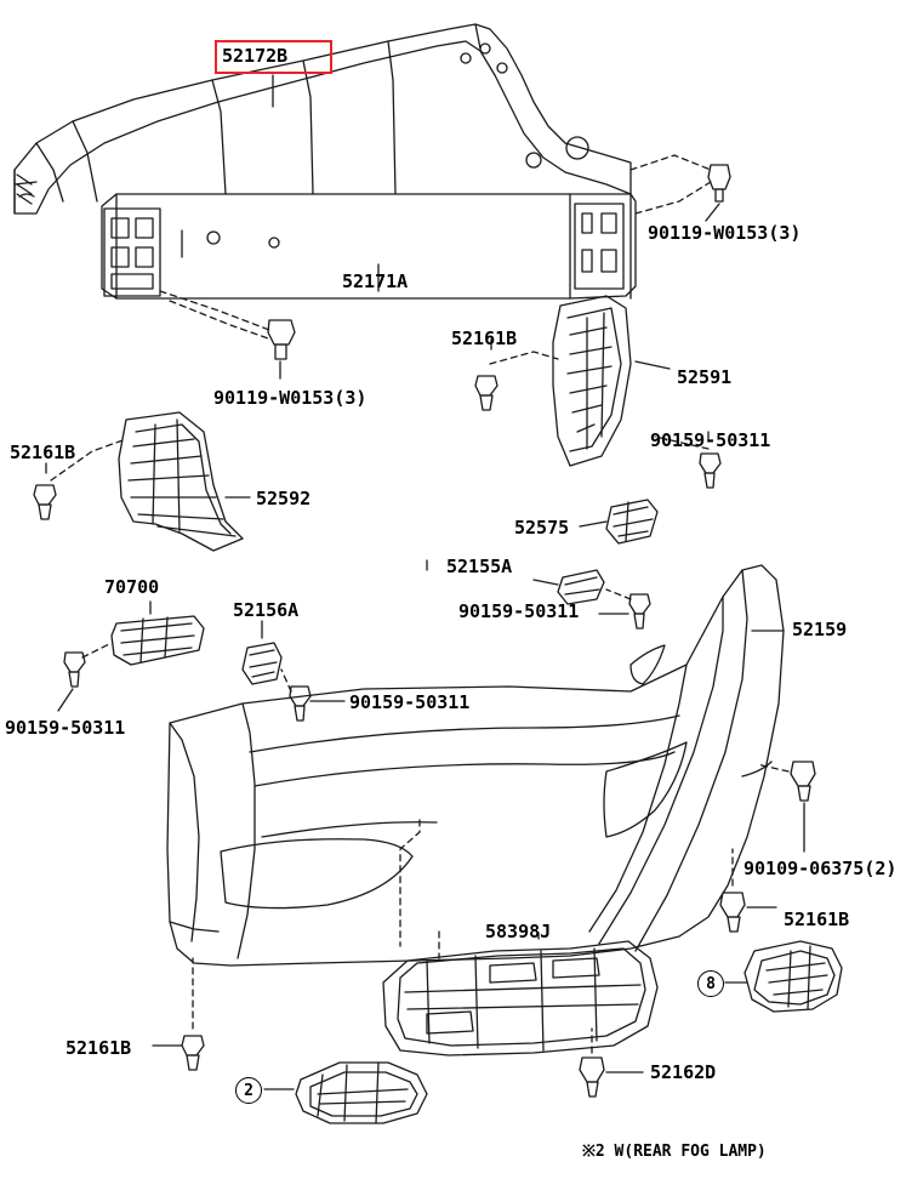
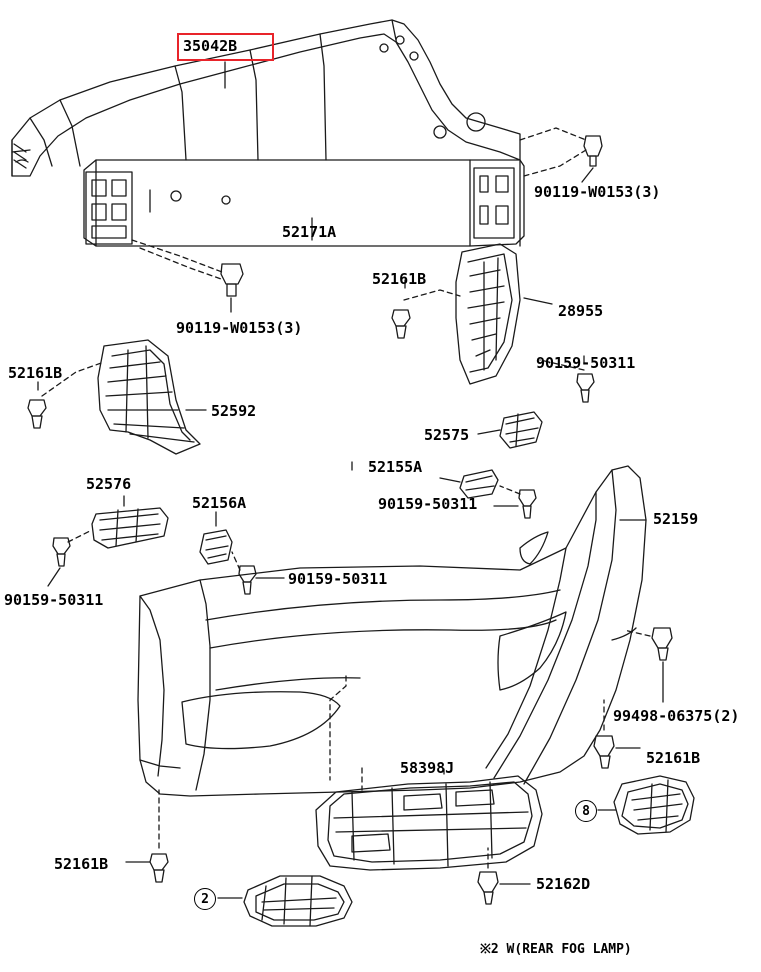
- 52172B
+ 35042B
  90119-W0153(3)
  52171A
  52161B
- 52591
+ 28955
  90159-50311
  90119-W0153(3)
  52161B
  52592
  52575
  52155A
- 70700
+ 52576
  52156A
  90159-50311
  52159
  90159-50311
  90159-50311
- 90109-06375(2)
+ 99498-06375(2)
  52161B
  58398J
  52161B
  52162D
  8
  2
  ※2 W(REAR FOG LAMP)
